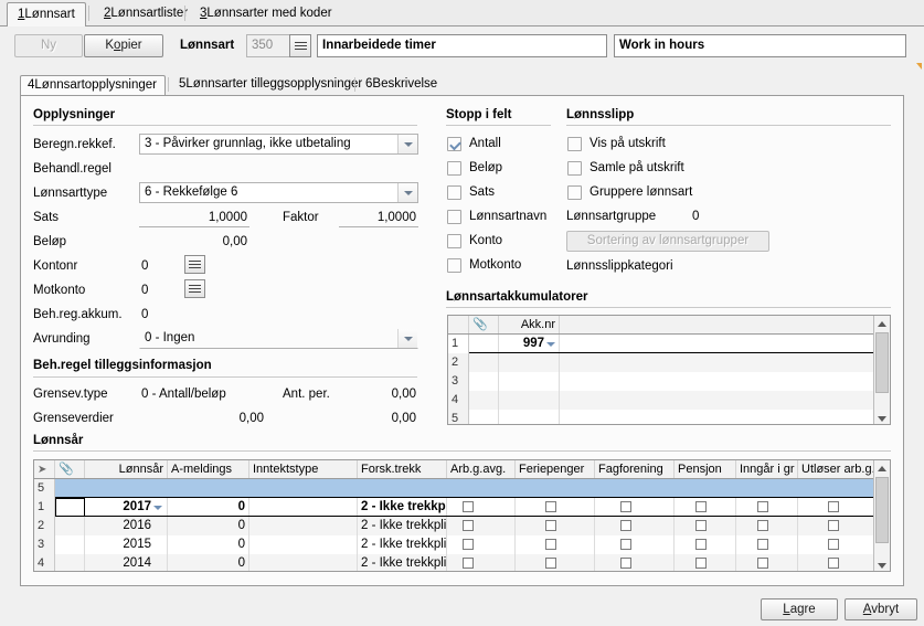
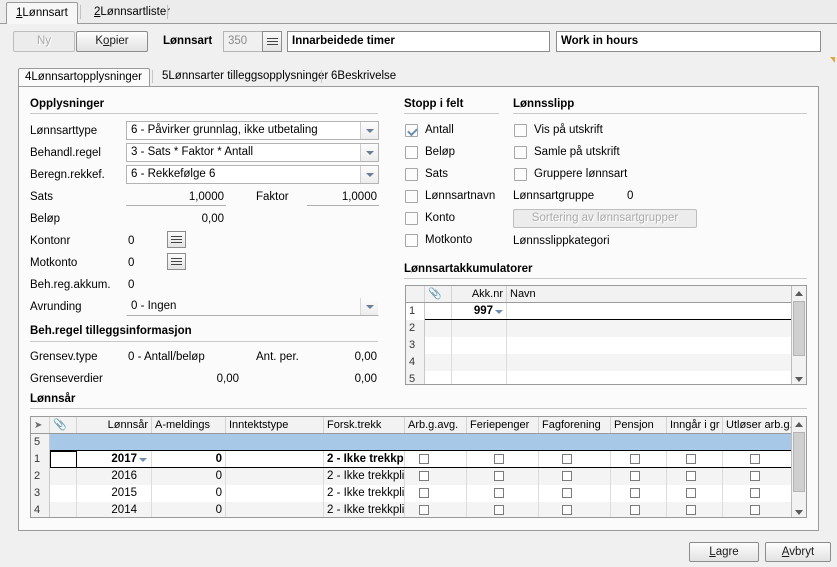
  1Lønnsart
  2Lønnsartlister
- 3Lønnsarter med koder
  Ny
  Kopier
  Lønnsart
  350
  Innarbeidede timer
  Work in hours
  4Lønnsartopplysninger
  5Lønnsarter tilleggsopplysningr
  6Beskrivelse
  Opplysninger
- Beregn.rekkef.
+ Lønnsarttype
- 3 - Påvirker grunnlag, ikke utbetaling
+ 6 - Påvirker grunnlag, ikke utbetaling
  Behandl.regel
+ 3 - Sats * Faktor * Antall
- Lønnsarttype
+ Beregn.rekkef.
  6 - Rekkefølge 6
  Sats
  1,0000
  Faktor
  1,0000
  Beløp
  0,00
  Kontonr
  0
  Motkonto
  0
  Beh.reg.akkum.
  0
  Avrunding
  0 - Ingen
  Beh.regel tilleggsinformasjon
  Grensev.type
  0 - Antall/beløp
  Ant. per.
  0,00
  Grenseverdier
  0,00
  0,00
  Stopp i felt
  Antall
  Beløp
  Sats
  Lønnsartnavn
  Konto
  Motkonto
  Lønnsslipp
  Vis på utskrift
  Samle på utskrift
  Gruppere lønnsart
  Lønnsartgruppe
  0
  Sortering av lønnsartgrupper
  Lønnsslippkategori
  Lønnsartakkumulatorer
  📎
  Akk.nr
+ Navn
  1
  997
  2
  3
  4
  5
  Lønnsår
  ➤
  📎
  Lønnsår
  A-meldings
  Inntektstype
  Forsk.trekk
  Arb.g.avg.
  Feriepenger
  Fagforening
  Pensjon
  Inngår i gr
  5
  1
  2017
  0
  2 - Ikke trekkp
  2
  2016
  0
  2 - Ikke trekkpli
  3
  2015
  0
  2 - Ikke trekkpli
  4
  2014
  0
  2 - Ikke trekkpli
  Lagre
  Avbryt
